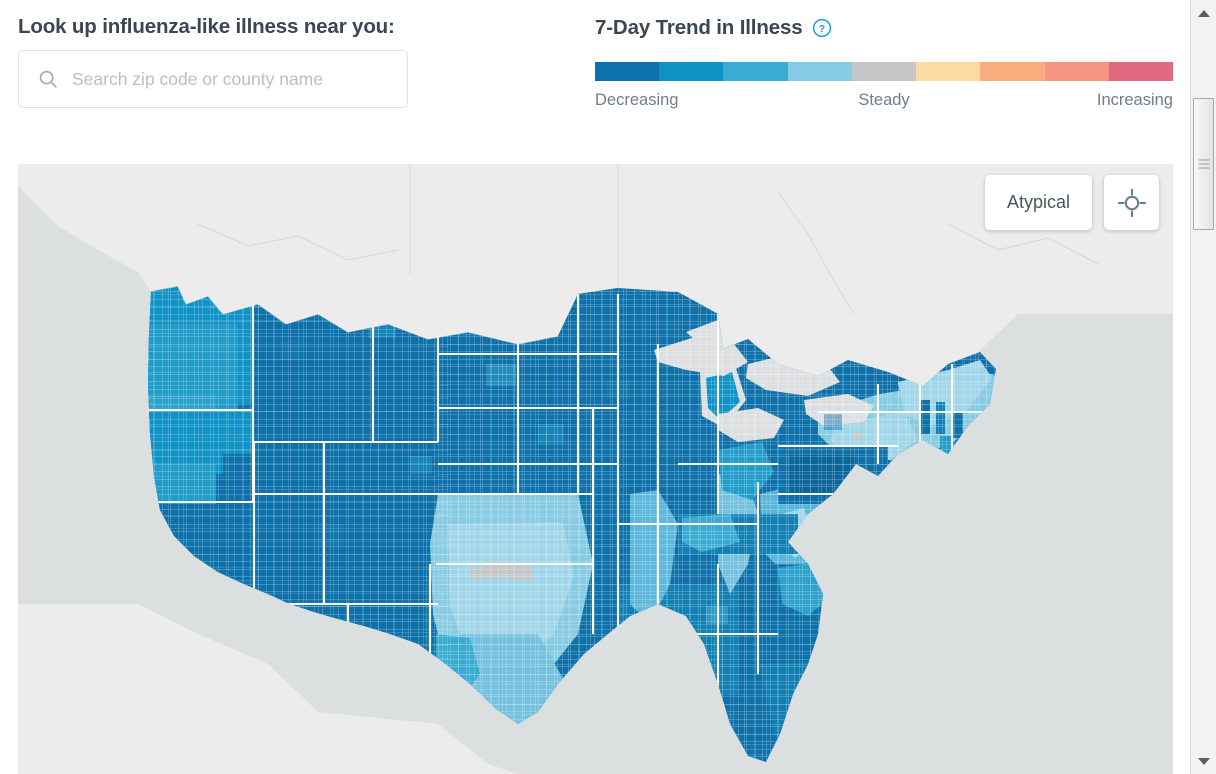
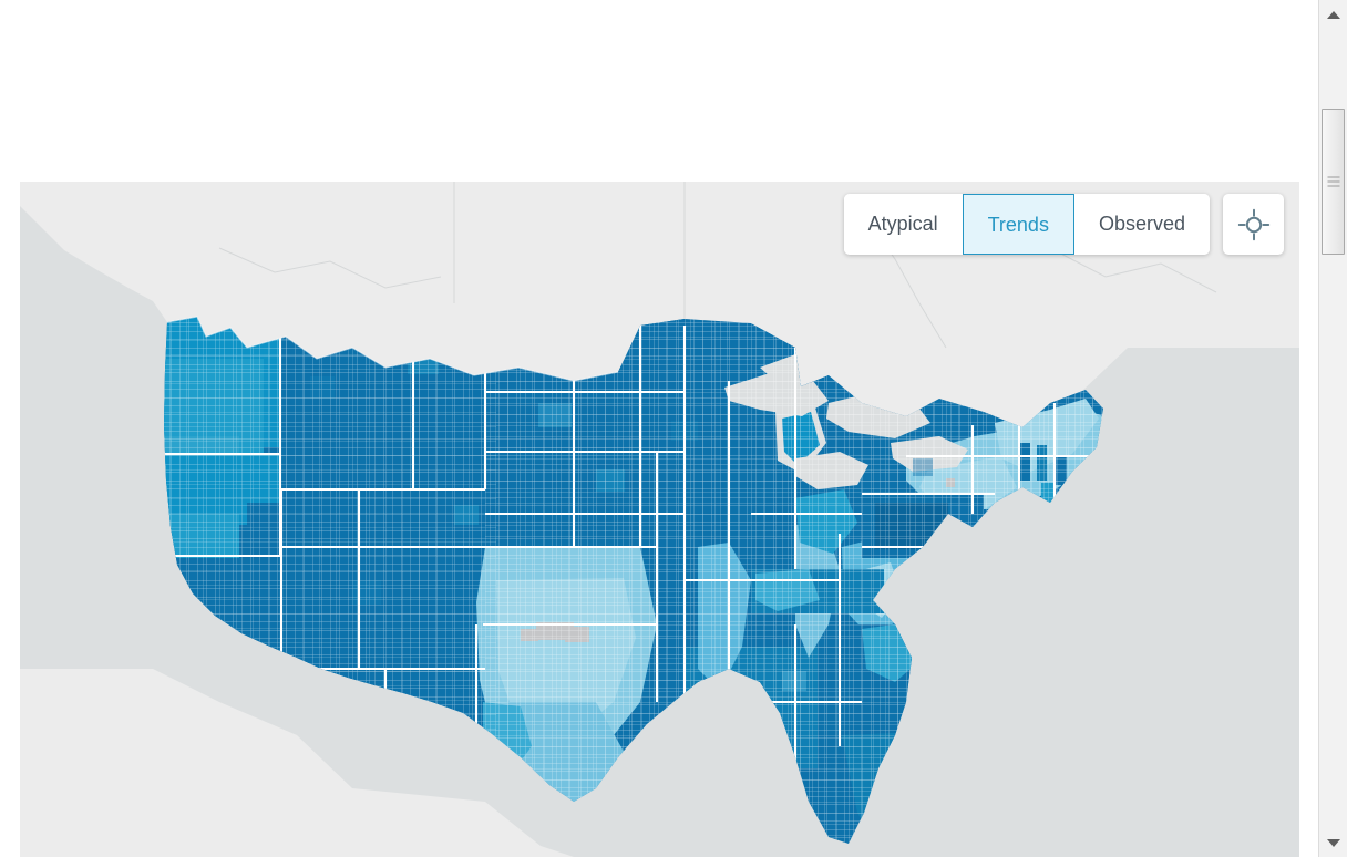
- Look up influenza-like illness near you:
- Search zip code or county name
- 7-Day Trend in Illness
- ?
- Decreasing
- Steady
- Increasing
  Atypical
+ Trends
+ Observed
